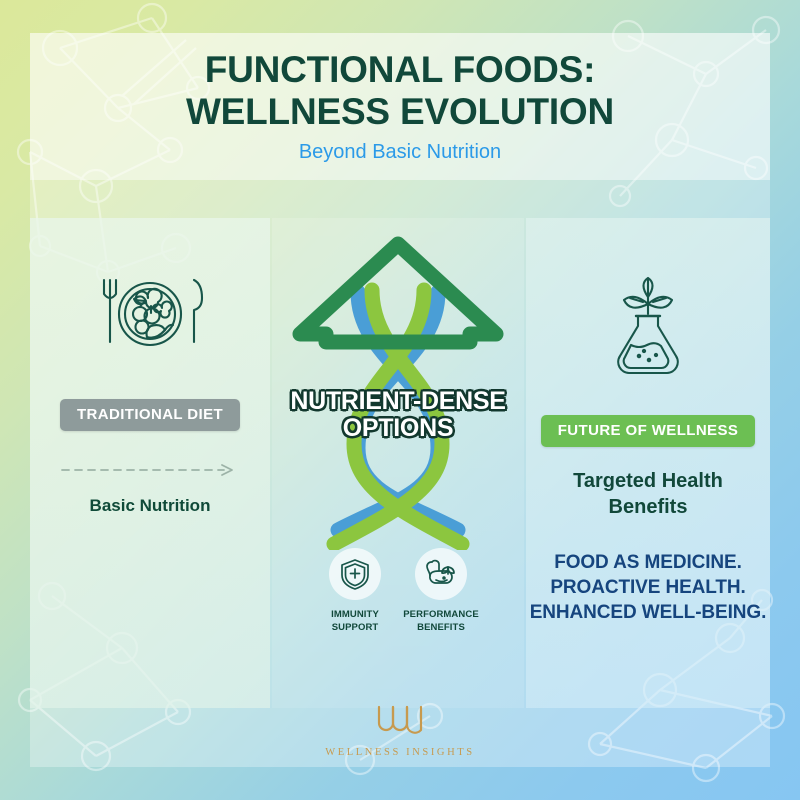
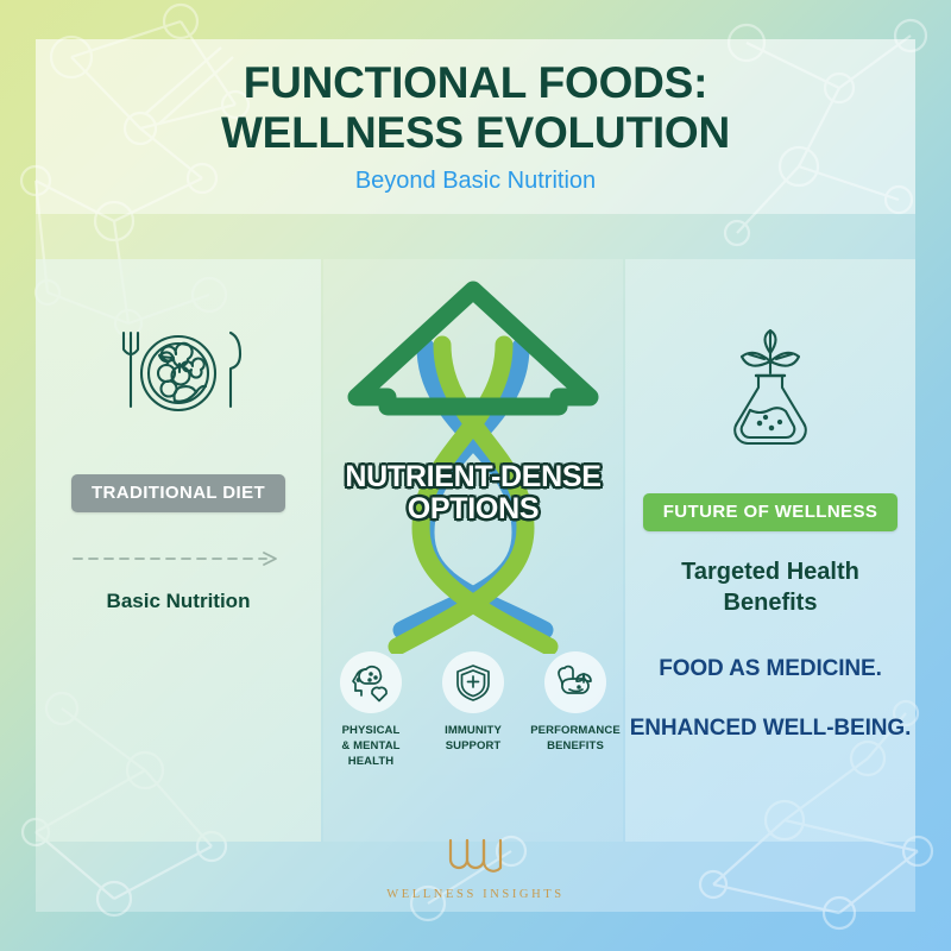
  FUNCTIONAL FOODS:
  WELLNESS EVOLUTION
  Beyond Basic Nutrition
  TRADITIONAL DIET
  Basic Nutrition
  NUTRIENT-DENSE
  OPTIONS
+ PHYSICAL
+ & MENTAL
+ HEALTH
  IMMUNITY
  SUPPORT
  PERFORMANCE
  BENEFITS
  FUTURE OF WELLNESS
  Targeted Health
  Benefits
  FOOD AS MEDICINE.
- PROACTIVE HEALTH.
  ENHANCED WELL-BEING.
  WELLNESS INSIGHTS
